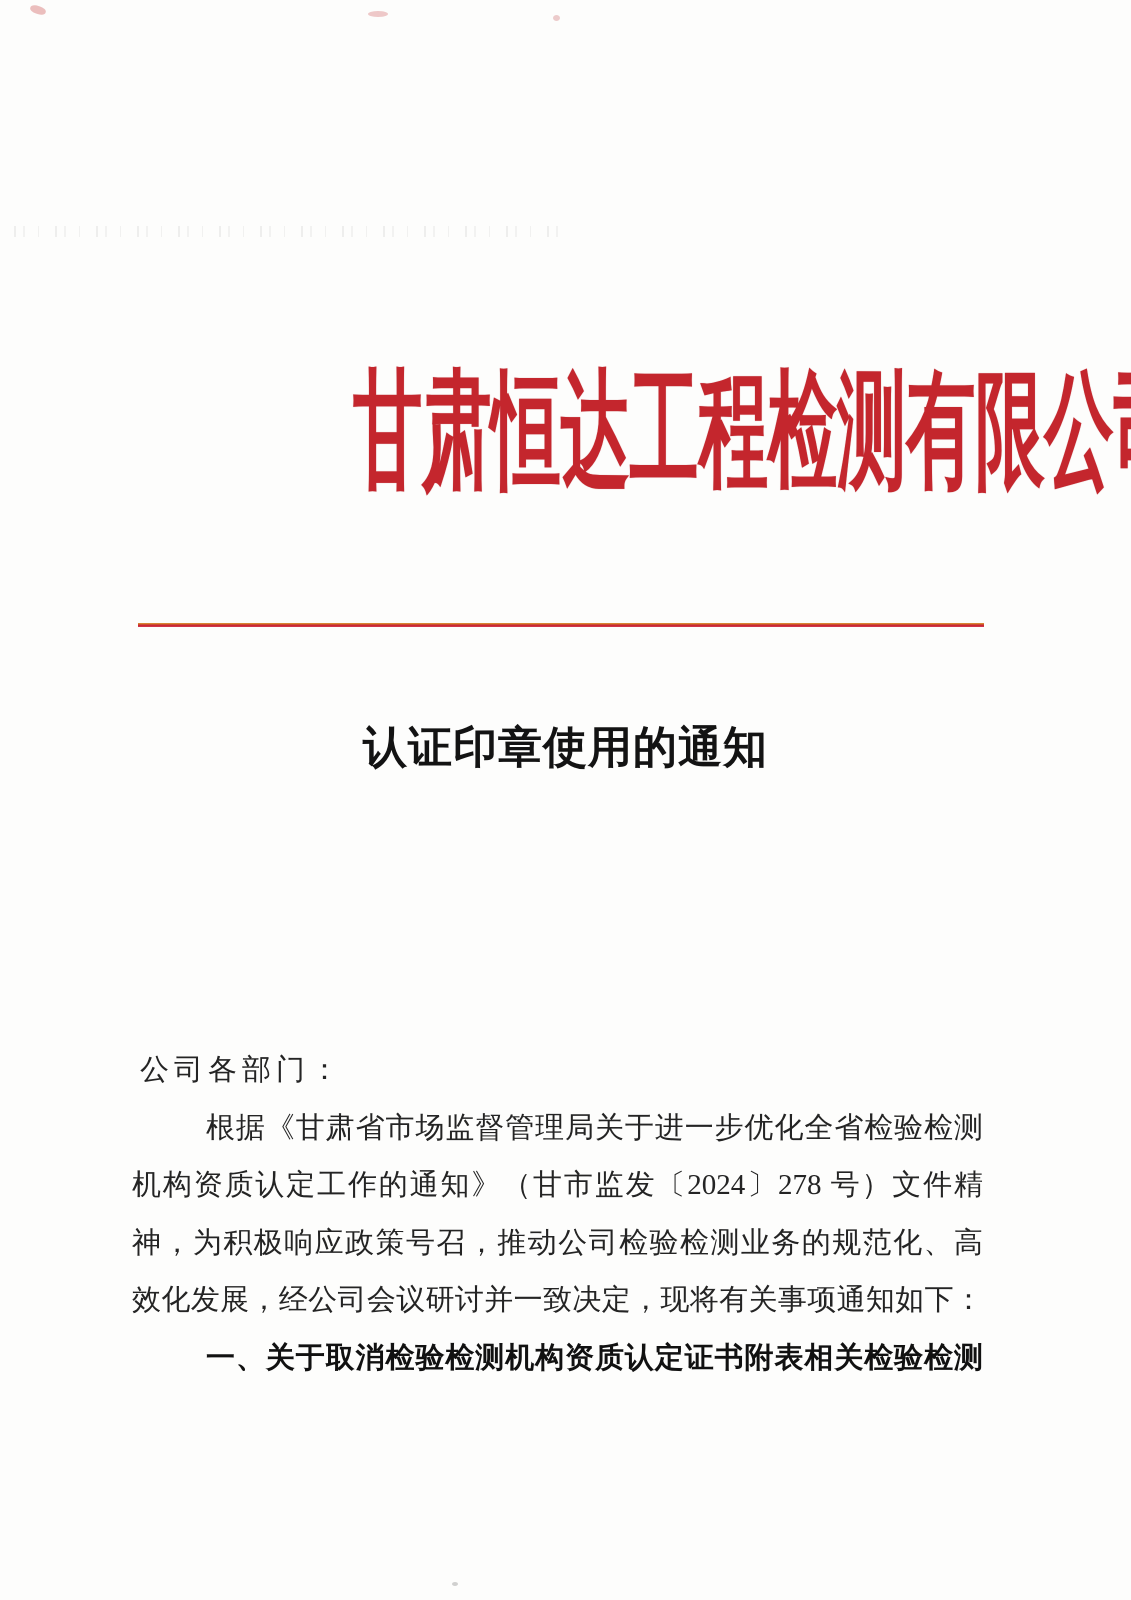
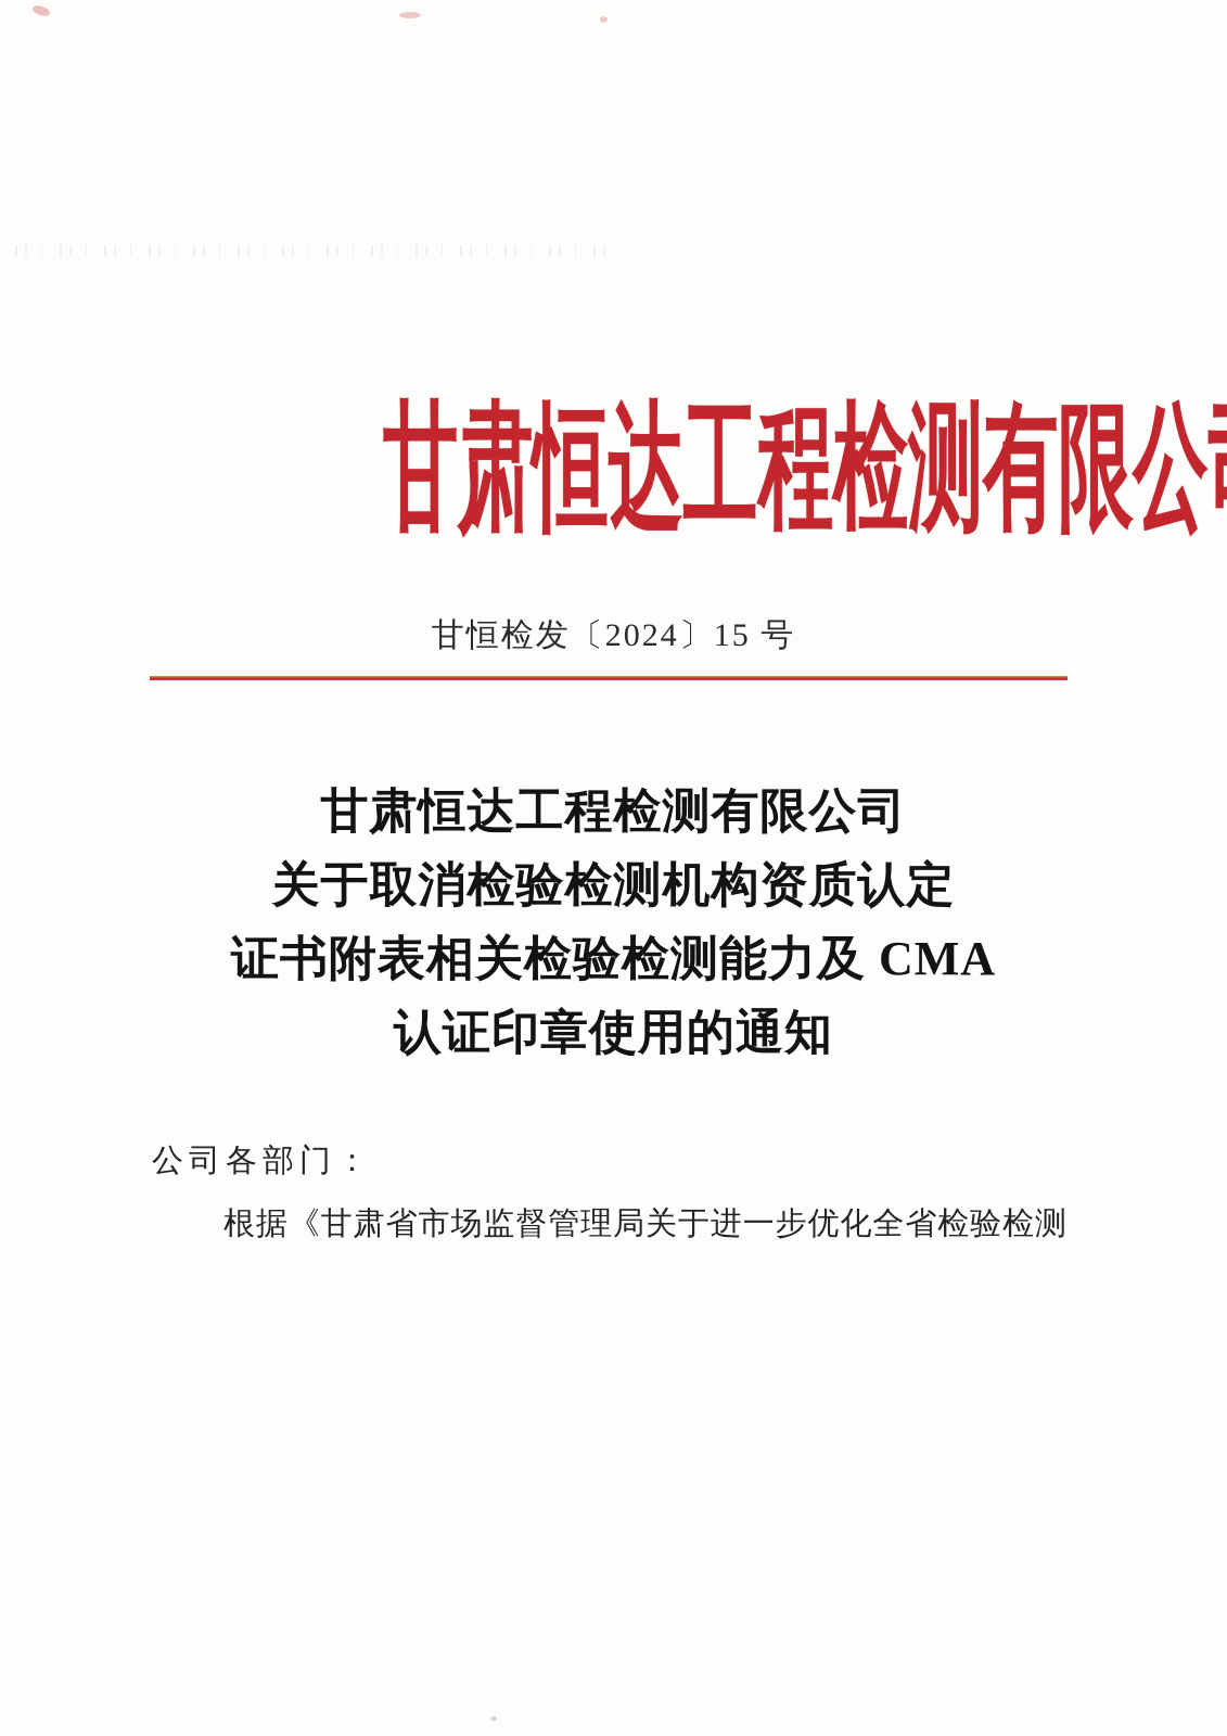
  甘肃恒达工程检测有限公
+ 甘恒检发〔2024〕15 号
+ 甘肃恒达工程检测有限公司
+ 关于取消检验检测机构资质认定
+ 证书附表相关检验检测能力及 CMA
  认证印章使用的通知
  公司各部门：
  根据《甘肃省市场监督管理局关于进一步优化全省检验检测
- 机构资质认定工作的通知》（甘市监发〔2024〕278 号）文件精
- 神，为积极响应政策号召，推动公司检验检测业务的规范化、高
- 效化发展，经公司会议研讨并一致决定，现将有关事项通知如下：
- 一、关于取消检验检测机构资质认定证书附表相关检验检测
